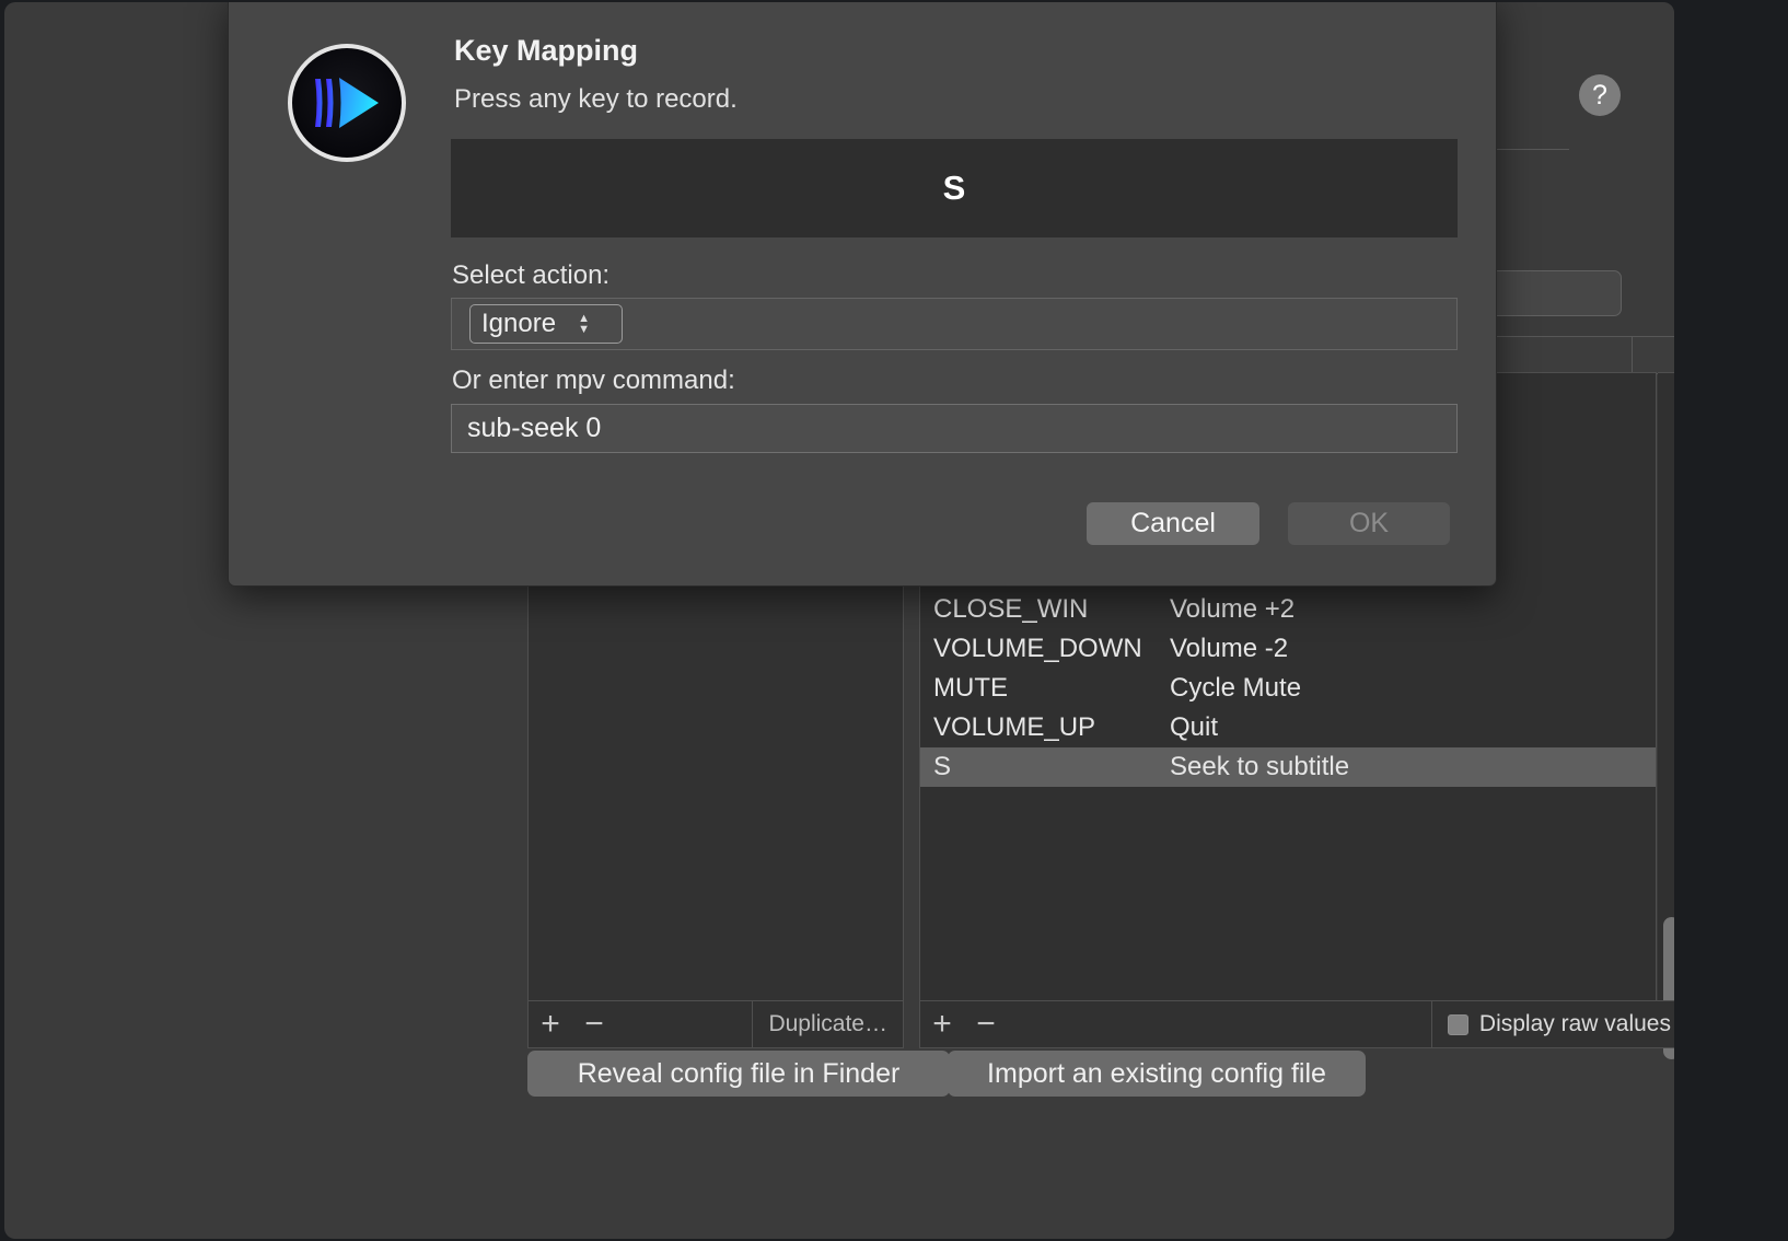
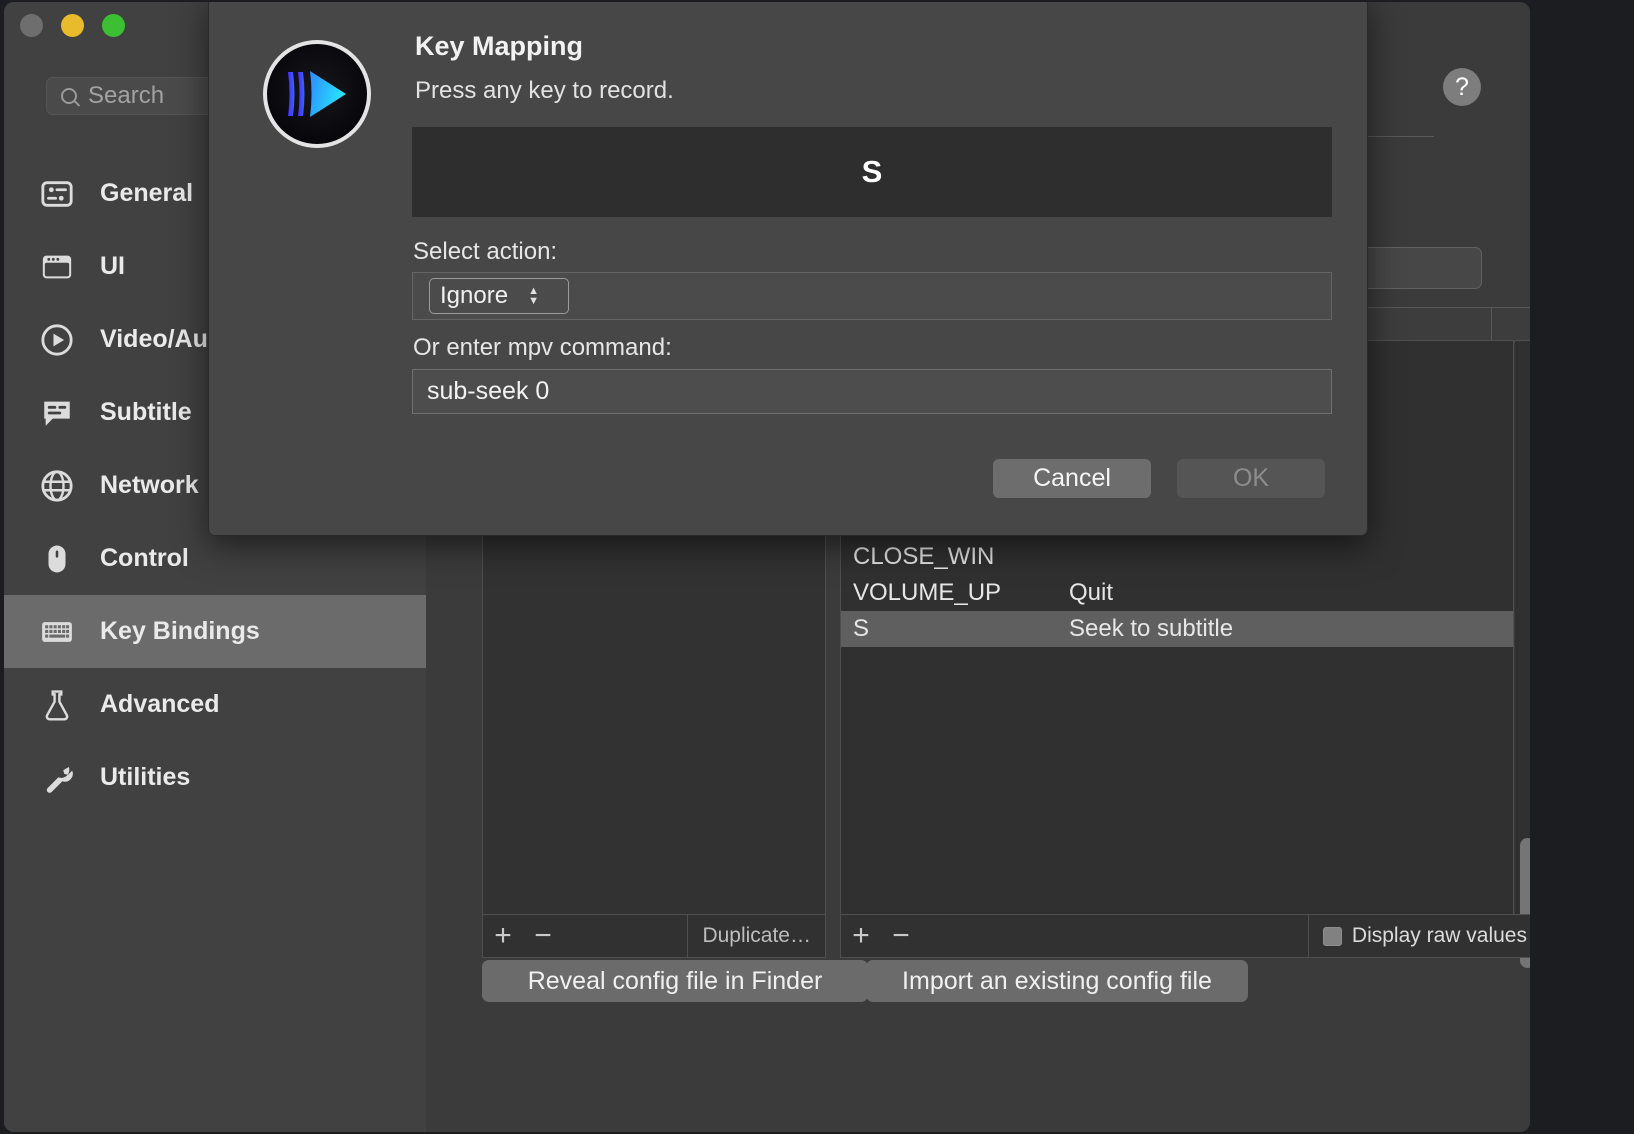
+ Search
+ General
+ UI
+ Video/Au
+ Subtitle
+ Network
+ Control
+ Key Bindings
+ Advanced
+ Utilities
  ?
  CLOSE_WIN
- Volume +2
- VOLUME_DOWN
- Volume -2
- MUTE
- Cycle Mute
  VOLUME_UP
  Quit
  S
  Seek to subtitle
  +
  −
  Duplicate…
  +
  −
  Display raw values
  Reveal config file in Finder
  Import an existing config file
  Key Mapping
  Press any key to record.
  S
  Select action:
  Ignore
  ▲
  ▼
  Or enter mpv command:
  sub-seek 0
  Cancel
  OK
